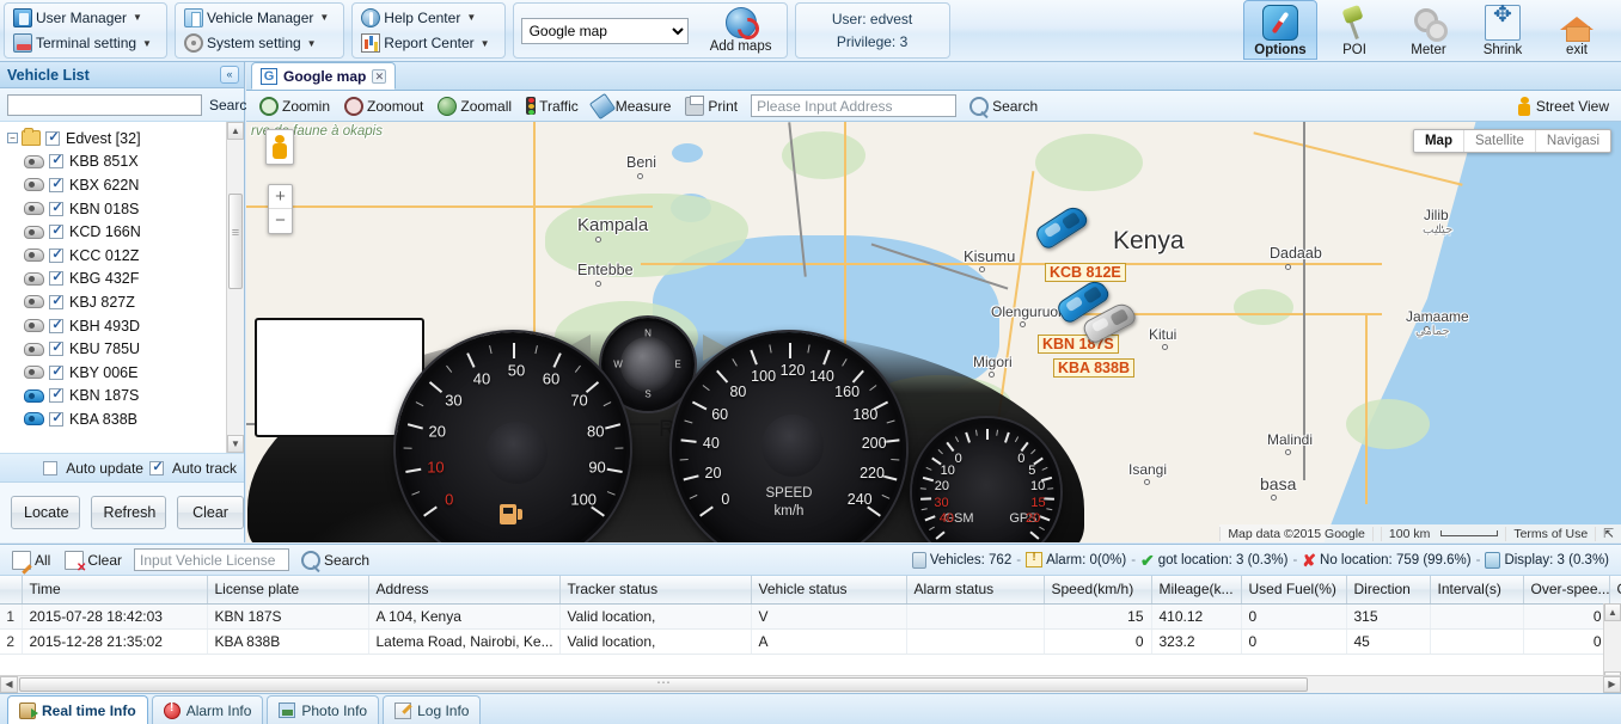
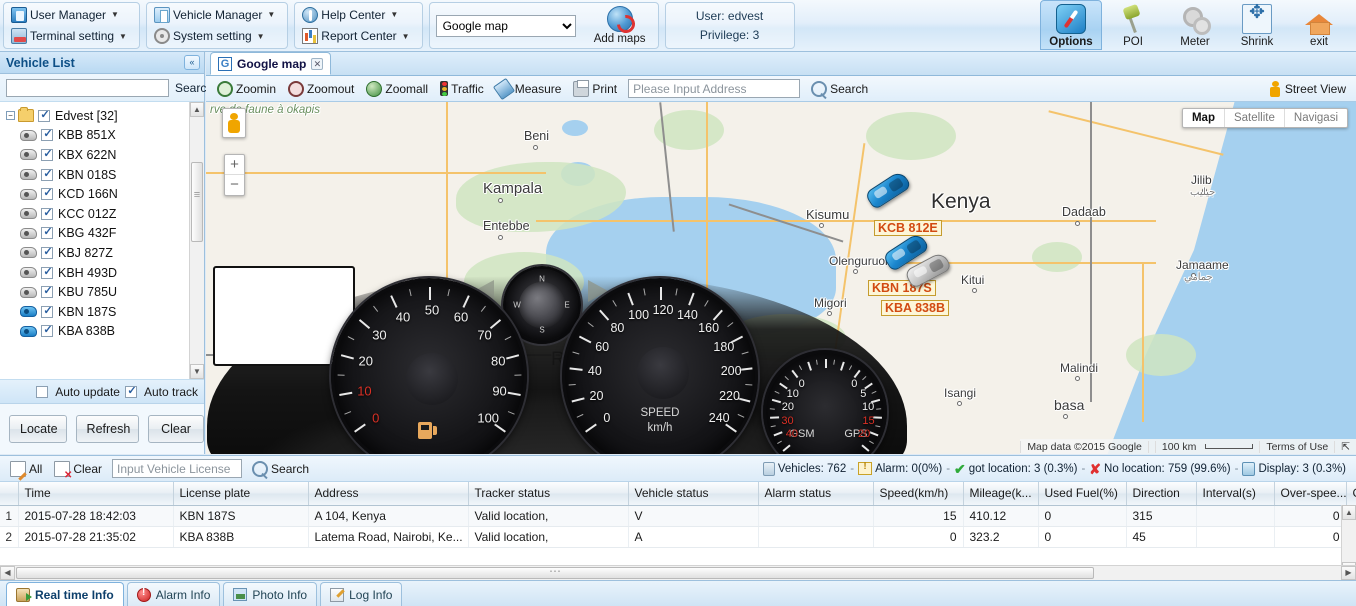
  User Manager
  ▼
  Terminal setting
  ▼
  Vehicle Manager
  ▼
  System setting
  ▼
  Help Center
  ▼
  Report Center
  ▼
  Google map
  Add maps
  User: edvest
  Privilege: 3
  Options
  POI
  Meter
  Shrink
  exit
  Vehicle List
  «
  Searc
  −
  Edvest [32]
  KBB 851X
  KBX 622N
  KBN 018S
  KCD 166N
  KCC 012Z
  KBG 432F
  KBJ 827Z
  KBH 493D
  KBU 785U
- KBY 006E
  KBN 187S
  KBA 838B
  ▲
  ▼
  Auto update
  Auto track
  Locate
  Refresh
  Clear
  G
  Google map
  ✕
  Zoomin
  Zoomout
  Zoomall
  Traffic
  Measure
  Print
  Please Input Address
  Search
  Street View
  rv faune à okapis
  Beni
  Kampala
  Entebbe
  Kisumu
  Kenya
  Dadaab
  Jilib
  جيليب
  Jamaame
  جمامي
  Migori
  Olenguruo
  Kitui
  Isangi
  Malindi
  basa
  KCB 812E
  KBN 187S
  KBA 838B
  +
  −
  Map
  Satellite
  Navigasi
  Map data ©2015 Google
  100 km
  Terms of Use
  ⇱
  N
  E
  S
  W
  0
  10
  20
  30
  40
  50
  60
  70
  80
  90
  100
  SPEED
  km/h
  0
  20
  40
  60
  80
  100
  120
  140
  160
  180
  200
  220
  240
  GSM
  GPS
  40
  30
  20
  10
  0
  20
  15
  10
  5
  0
  All
  Clear
  Input Vehicle License
  Search
  Vehicles: 762
  -
  Alarm: 0(0%)
  -
  ✔
  got location: 3 (0.3%)
  -
  ✘
  No location: 759 (99.6%)
  -
  Display: 3 (0.3%)
  	Time	License plate	Address	Tracker status	Vehicle status	Alarm status	Speed(km/h)	Mileage(k...	Used Fuel(%)	Direction	Interval(s)	Over-spee...
  1	2015-07-28 18:42:03	KBN 187S	A 104, Kenya	Valid location,	V		15	410.12	0	315		0
- 2	2015-12-28 21:35:02	KBA 838B	Latema Road, Nairobi, Ke...	Valid location,	A		0	323.2	0	45		0
+ 2	2015-07-28 21:35:02	KBA 838B	Latema Road, Nairobi, Ke...	Valid location,	A		0	323.2	0	45		0
  ▲
  ◀
  ▶
  Real time Info
  Alarm Info
  Photo Info
  Log Info
